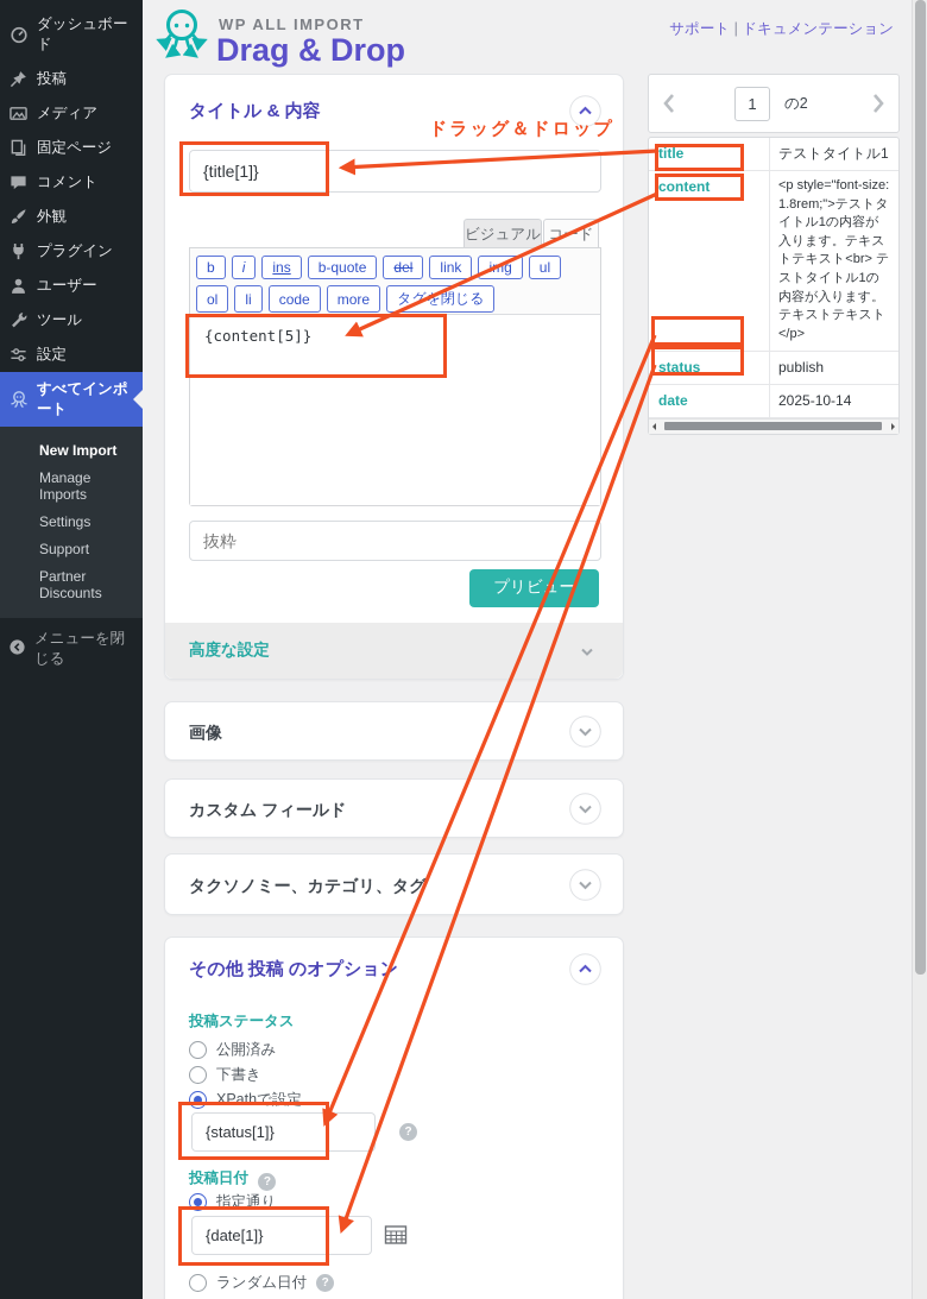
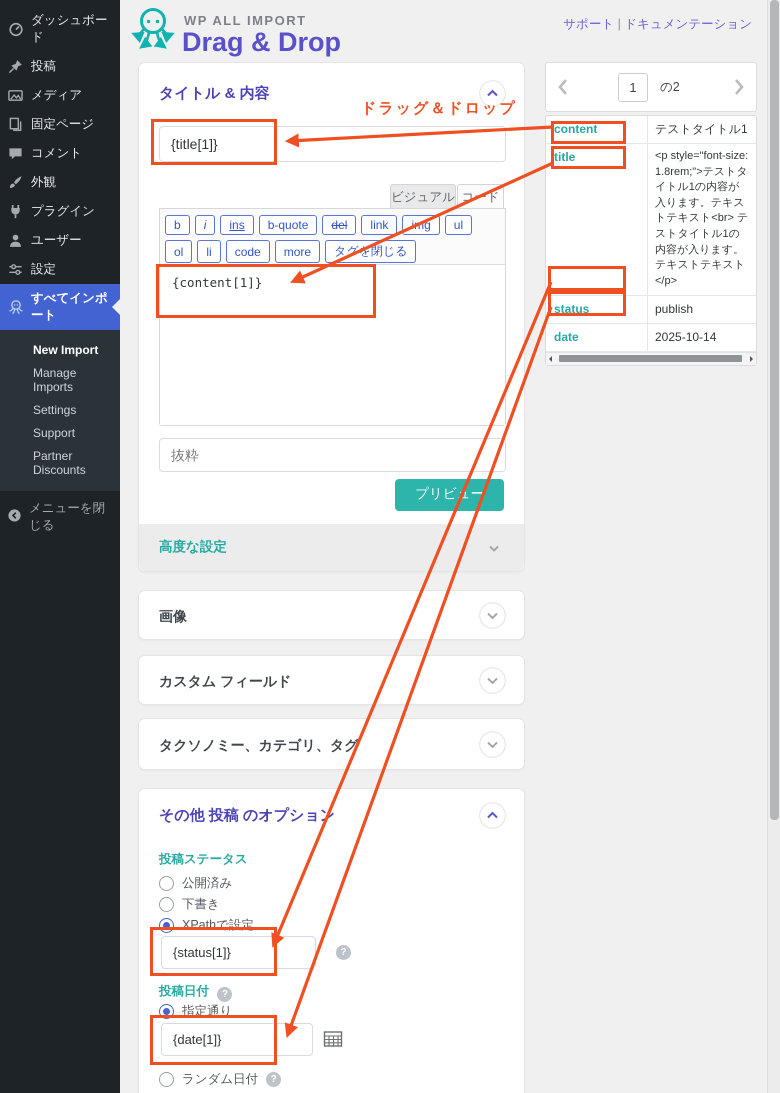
  ダッシュボード
  投稿
  メディア
  固定ページ
  コメント
  外観
  プラグイン
  ユーザー
- ツール
  設定
  すべてインポート
  New Import
  Manage Imports
  Settings
  Support
  Partner Discounts
  メニューを閉じる
  WP ALL IMPORT
  Drag & Drop
  サポート | ドキュメンテーション
  タイトル & 内容
  {title[1]}
  ビジュアル
  b
  i
  ins
  b-quote
  del
  link
  ul
  ol
  li
  code
  more
  タグを閉じる
- {content[5]}
+ {content[1]}
  抜粋
  プリビー
  高度な設定
  画像
  カスタム フィールド
  タクソノミー、カテゴリ、タグ
  その他 投稿 のオプショ
  投稿ステータス
  公開済み
  下書き
  XPathで設定
  {status[1]}
  ?
  投稿日付 ?
  指定通り
  {date[1]}
  ランダム日付
  ?
  1
  の2
- title
+ content
  テストタイトル1
- content
+ title
  <p style="font-size: 1.8rem;">テストタイトル1の内容が入ります。テキストテキスト<br> テストタイトル1の内容が入ります。テキストテキスト</p>
  status
  publish
  date
  2025-10-14
  ドラッグ＆ドロップ
